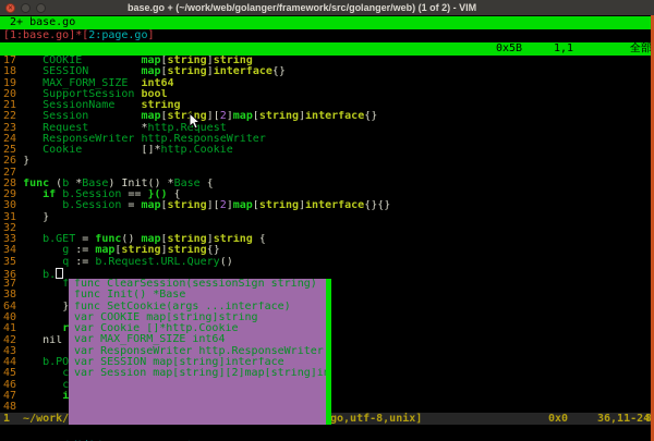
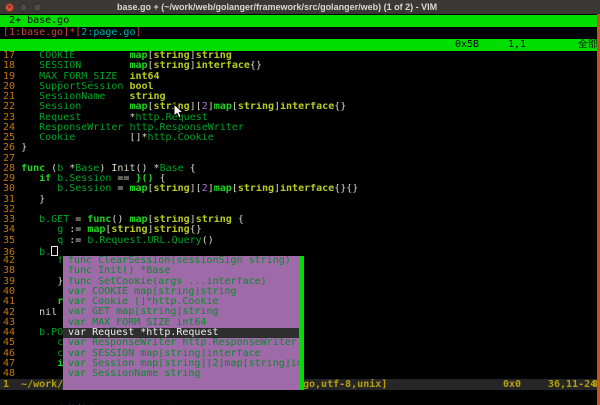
  base.go + (~/work/web/golanger/framework/src/golanger/web) (1 of 2) - VIM
  2+ base.go
  [1:base.go]*[2:page.go]
  0x5B
  1,1
  全部
  17 COOKIE map[string]string
  18 SESSION map[string]interface{}
  19 MAX_FORM_SIZE int64
  20 SupportSession bool
  21 SessionName string
  22 Session map[strng][2]map[string]interface{}
  23 Request *http.Reuest
  24 ResponseWriter http.ResponseWriter
  25 Cookie []*http.Cookie
  26 }
  27
  28 func (b *Base) Init() *Base {
  29 if b.Session == }() {
  30 b.Session = map[string][2]map[string]interface{}{}
  31 }
  32
  33 b.GET = func() map[string]string {
  34 g := map[string]string{}
  35 q := b.Request.URL.Query()
  36 b.
- 37 f
+ 42 f
  38
- 64 }
+ 39 }
  40
  41 r
  42 nil
  43
  44 b.PO
  45 c
  46 c
  47 i
  48
  func ClearSession(sessionSign string)
  func Init() *Base
  func SetCookie(args ...interface)
  var COOKIE map[string]string
  var Cookie []*http.Cookie
+ var GET map[string]string
  var MAX_FORM_SIZE int64
+ var Request *http.Request
  var ResponseWriter http.ResponseWriter
  var SESSION map[string]interface
  var Session map[string][2]map[string]i
+ var SessionName string
  1 ~/work/
  go,utf-8,unix]
  0x0
  36,11-24
